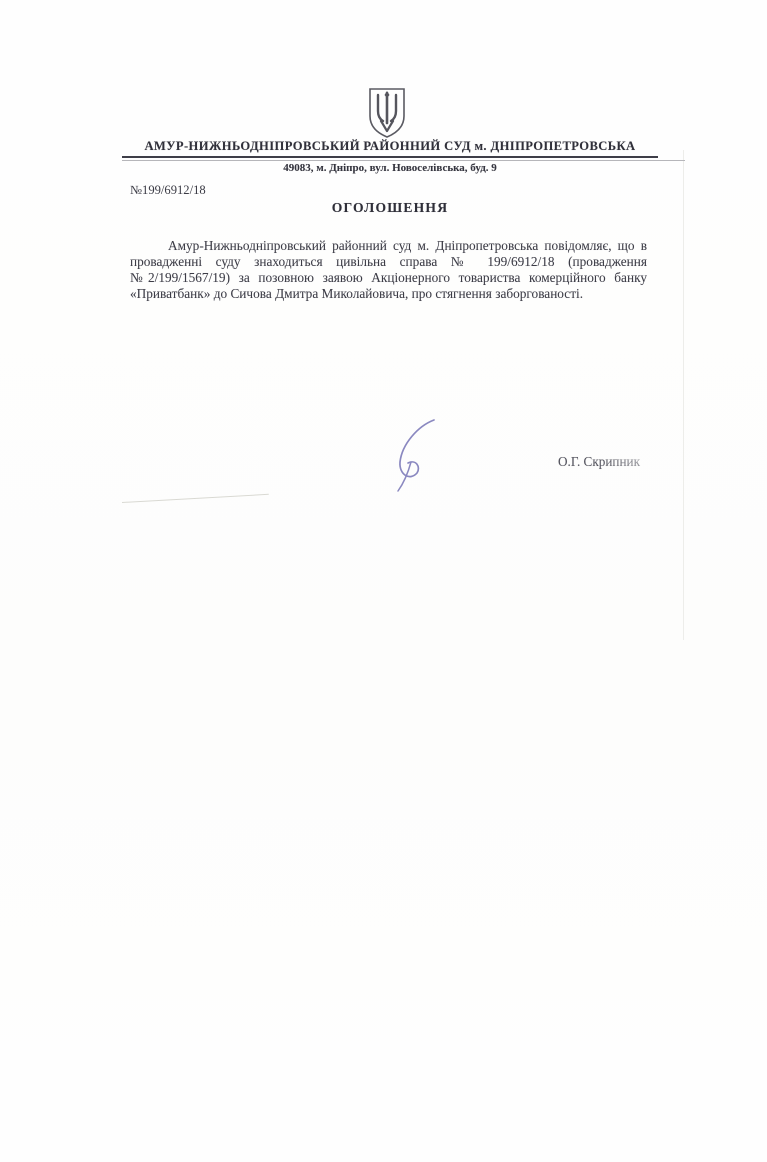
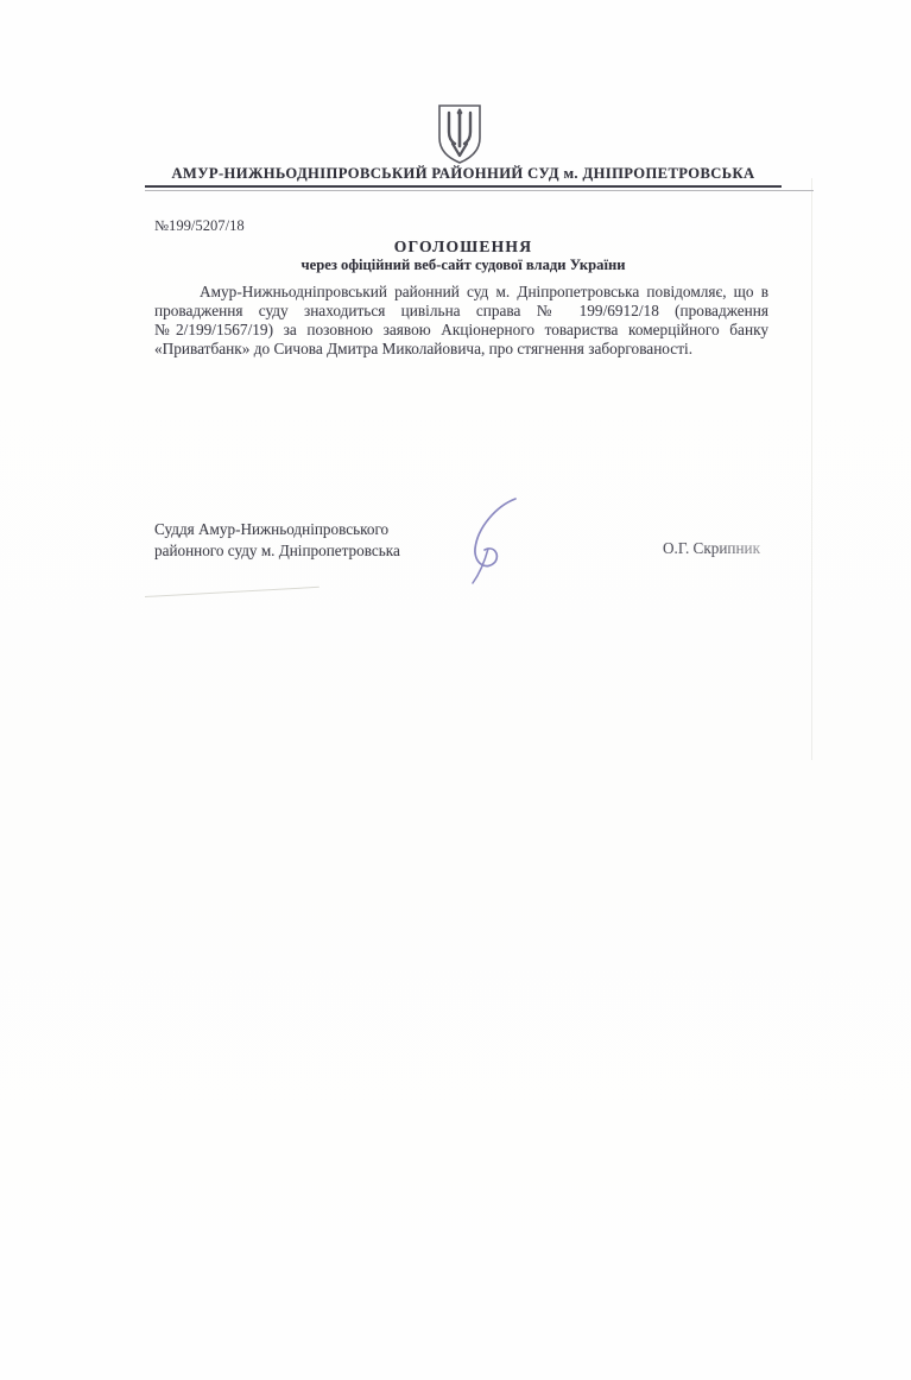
  АМУР-НИЖНЬОДНІПРОВСЬКИЙ РАЙОННИЙ СУД м. ДНІПРОПЕТРОВСЬКА
- 49083, м. Дніпро, вул. Новоселівська, буд. 9
- №199/6912/18
+ №199/5207/18
  ОГОЛОШЕННЯ
+ через офіційний веб-сайт судової влади України
- Амур-Нижньодніпровський районний суд м. Дніпропетровська повідомляє, що в провадженні суду знаходиться цивільна справа № 199/6912/18 (провадження №2/199/1567/19) за позовною заявою Акціонерного товариства комерційного банку «Приватбанк» до Сичова Дмитра Миколайовича, про стягнення заборгованості.
+ Амур-Нижньодніпровський районний суд м. Дніпропетровська повідомляє, що в провадження суду знаходиться цивільна справа № 199/6912/18 (провадження №2/199/1567/19) за позовною заявою Акціонерного товариства комерційного банку «Приватбанк» до Сичова Дмитра Миколайовича, про стягнення заборгованості.
+ Суддя Амур-Нижньодніпровського
+ районного суду м. Дніпропетровська
  О.Г. Скрипник
